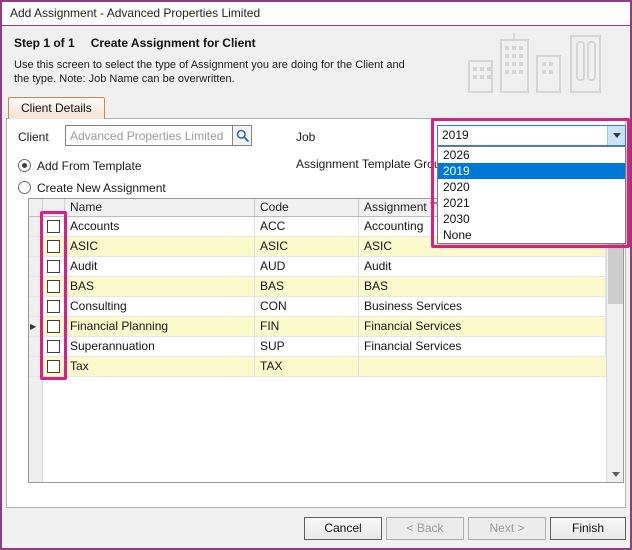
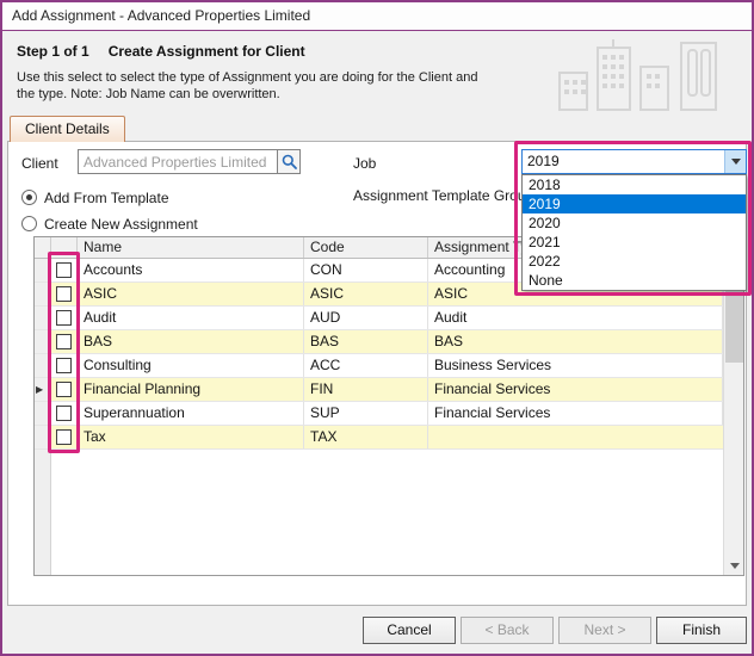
  Add Assignment - Advanced Properties Limited
  Step 1 of 1 Create Assignment for Client
- Use this screen to select the type of Assignment you are doing for the Client and
+ Use this select to select the type of Assignment you are doing for the Client and
  the type. Note: Job Name can be overwritten.
  Client Details
  Client
  Advanced Properties Limited
  Job
  2019
  Assignment Template Gro
  Add From Template
  Create New Assignment
  Name
  Code
  Assignment T
  Accounts
- ACC
+ CON
  Accounting
  ASIC
  ASIC
  ASIC
  Audit
  AUD
  Audit
  BAS
  BAS
  BAS
  Consulting
- CON
+ ACC
  Business Services
  ▶
  Financial Planning
  FIN
  Financial Services
  Superannuation
  SUP
  Financial Services
  Tax
  TAX
- 2026
+ 2018
  2019
  2020
  2021
- 2030
+ 2022
  None
  Cancel
  < Back
  Next >
  Finish
